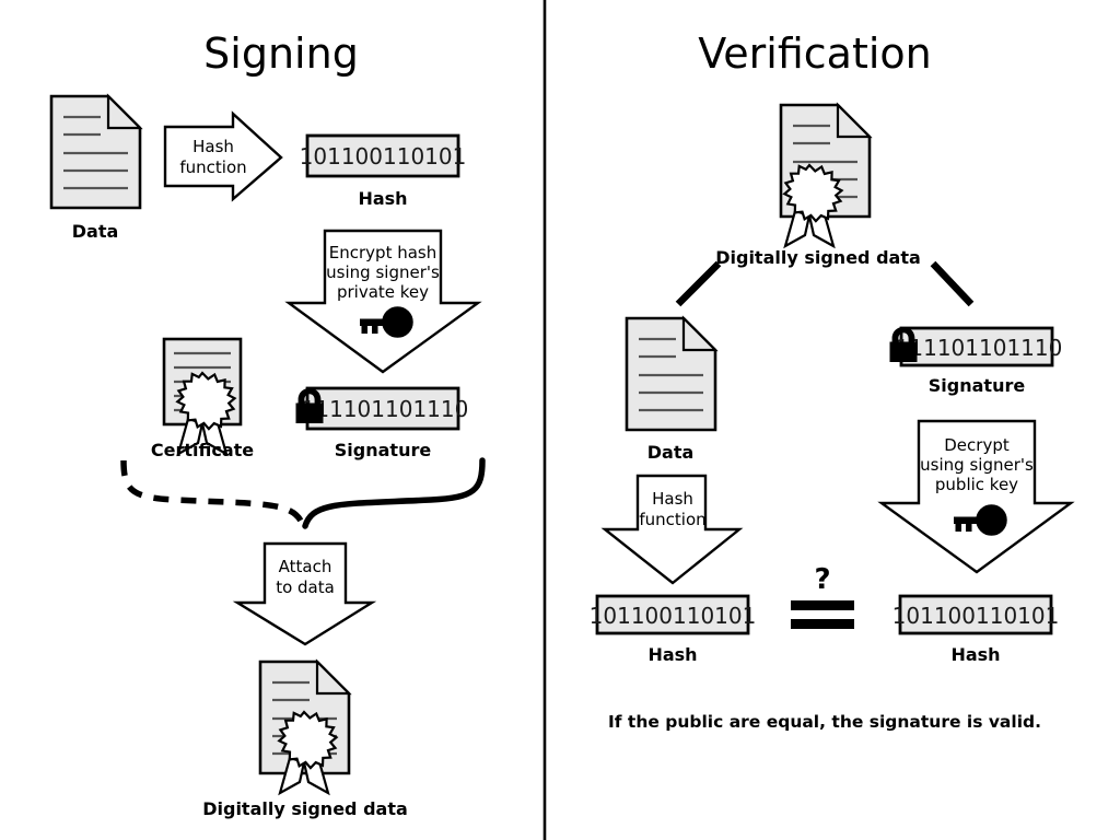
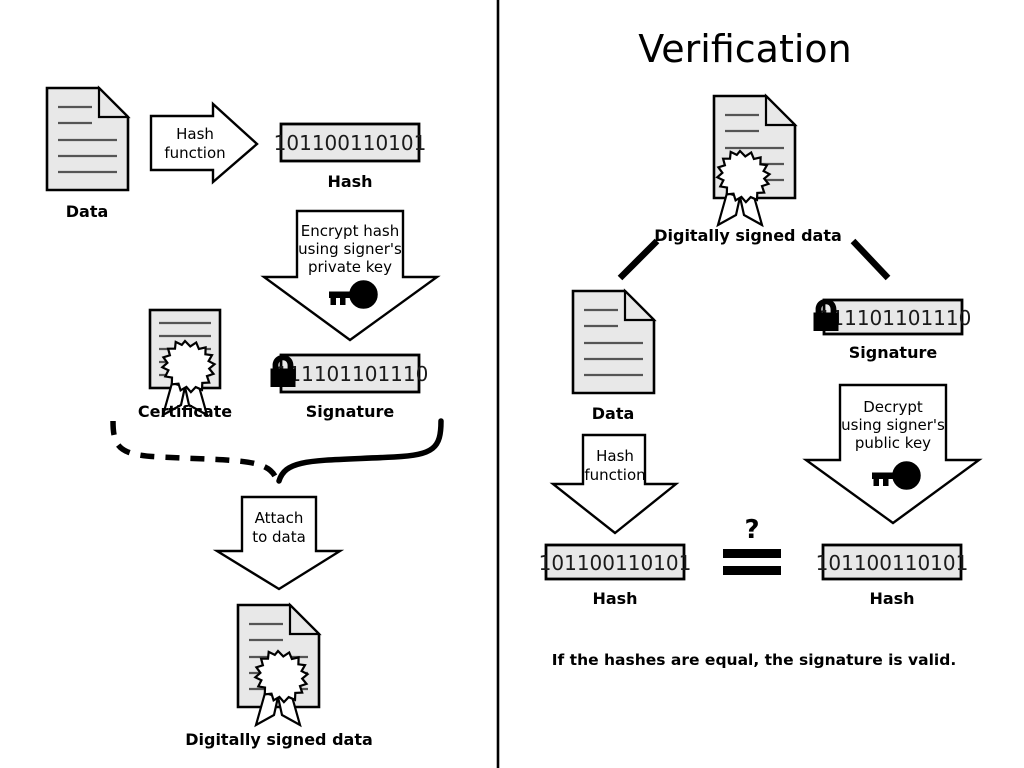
- Signing
  Data
  Hash
  function
  101100110101
  Hash
  Encrypt hash
  using signer's
  private key
  Certificate
  1101101110
  Signature
  Attach
  to data
  Digitally signed data
  Verification
  Digitally signed data
  Data
  Hash
  function
  101100110101
  Hash
  1101101110
  Signature
  Decrypt
  using signer's
  public key
  101100110101
  Hash
  ?
- If the public are equal, the signature is valid.
+ If the hashes are equal, the signature is valid.
